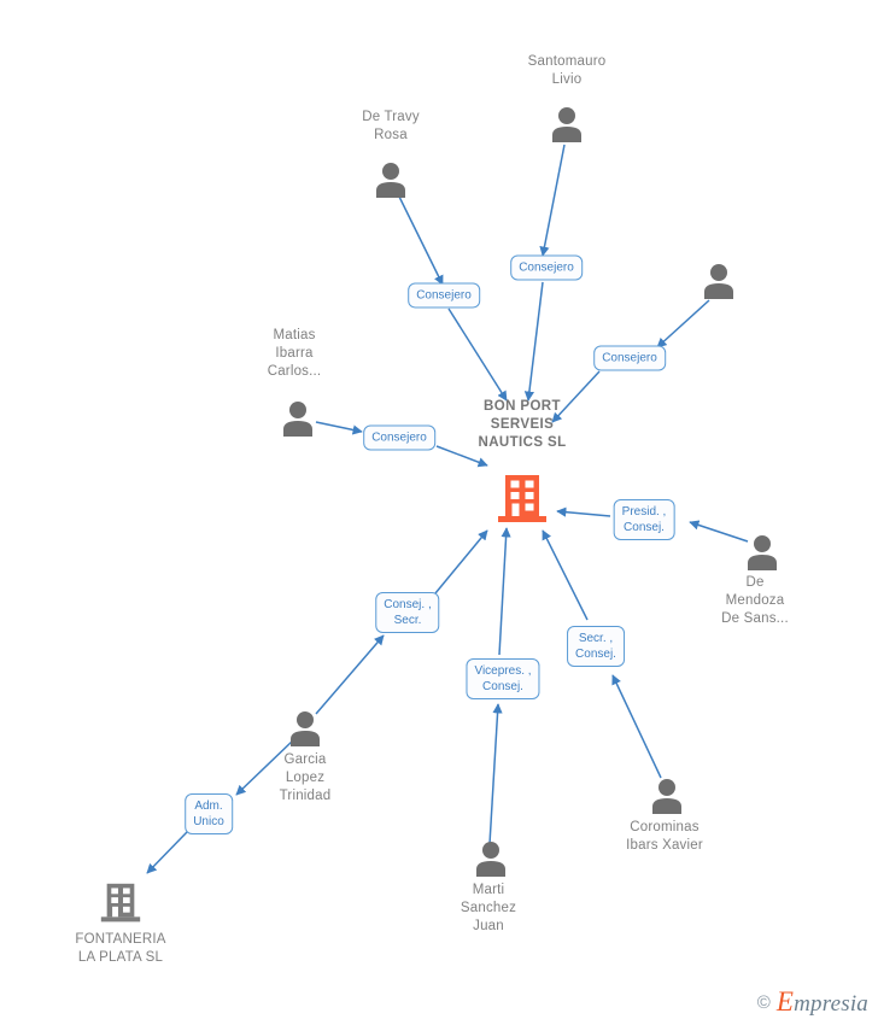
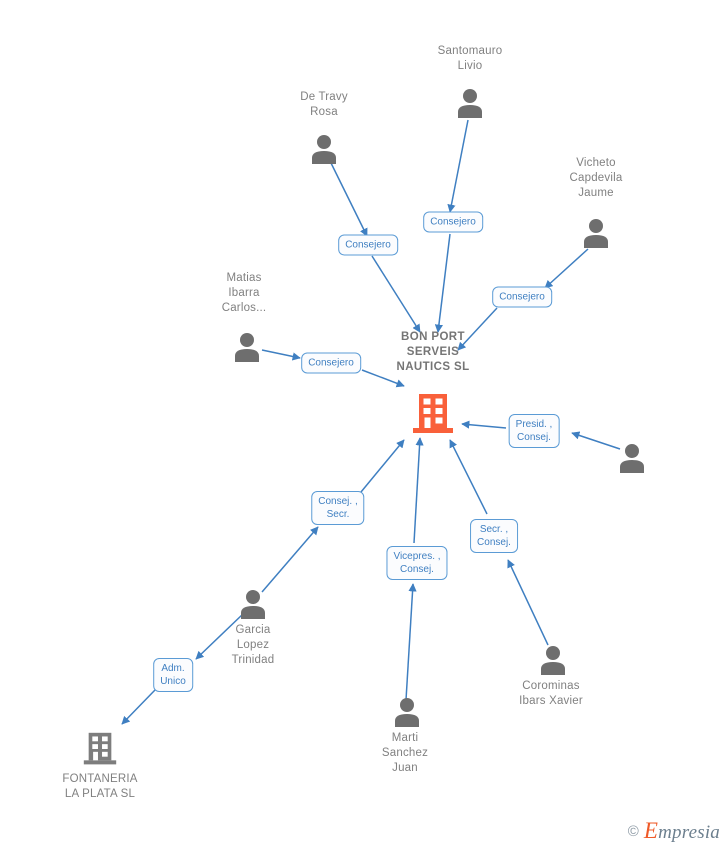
  BON PORT
  SERVEIS
  NAUTICS SL
  Santomauro
  Livio
  De Travy
  Rosa
+ Vicheto
+ Capdevila
+ Jaume
  Matias
  Ibarra
  Carlos...
- De
- Mendoza
- De Sans...
  Garcia
  Lopez
  Trinidad
  Corominas
  Ibars Xavier
  Marti
  Sanchez
  Juan
  FONTANERIA
  LA PLATA SL
  Consejero
  Consejero
  Consejero
  Consejero
  Presid. ,
  Consej.
  Secr. ,
  Consej.
  Vicepres. ,
  Consej.
  Consej. ,
  Secr.
  Adm.
  Unico
  ©
  Empresia
